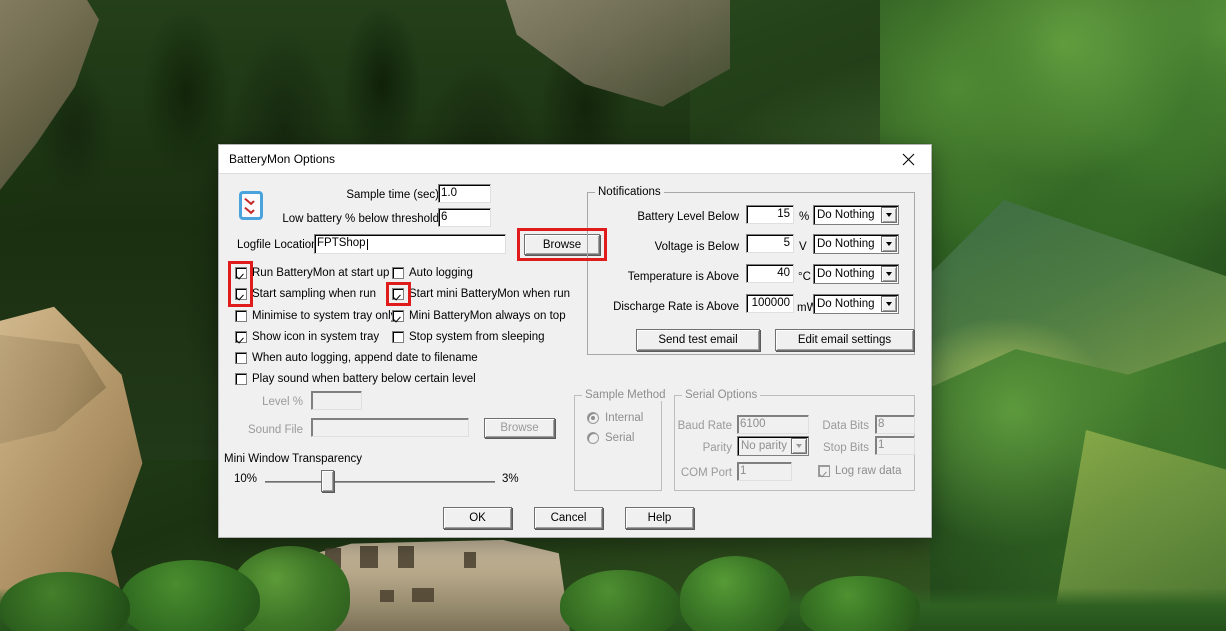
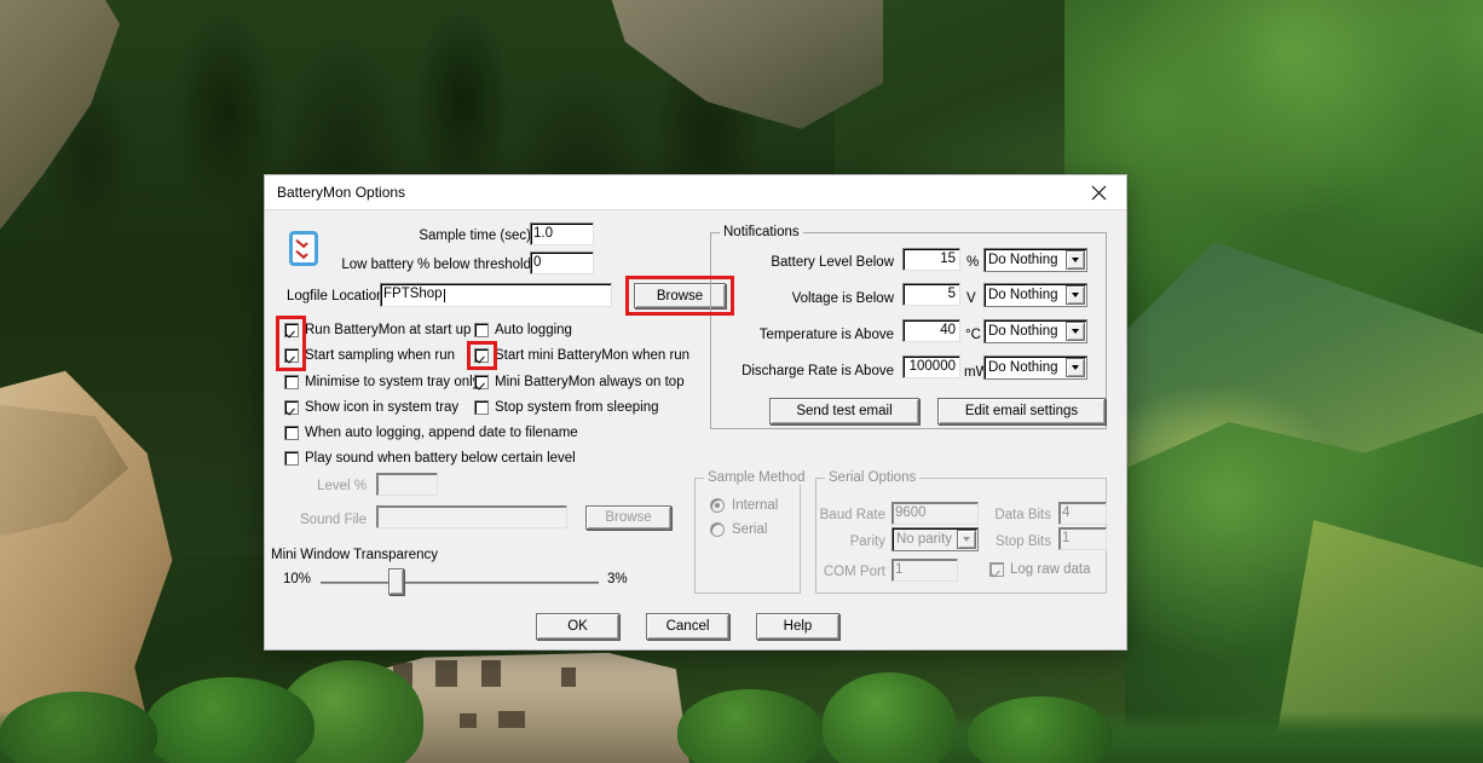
  BatteryMon Options
  Sample time (sec
  1.0
  Low battery % below threshold
- 6
+ 0
  Logfile Locatio
  FPTShop
  Browse
  Run BatteryMon at start up
  Start sampling when run
  Minimise to system tray onl
  Show icon in system tray
  When auto logging, append date to filename
  Play sound when battery below certain level
  Auto logging
  Start mini BatteryMon when run
  Mini BatteryMon always on top
  Stop system from sleeping
  Level %
  Sound File
  Browse
  Mini Window Transparency
  10%
  3%
  Notifications
  Battery Level Below
  15
  %
  Do Nothing
  Voltage is Below
  5
  V
  Do Nothing
  Temperature is Above
  40
  °C
  Do Nothing
  Discharge Rate is Above
  100000
  mW
  Do Nothing
  Send test email
  Edit email settings
  Sample Method
  Internal
  Serial
  Serial Options
  Baud Rate
- 6100
+ 9600
  Data Bits
- 8
+ 4
  Parity
  No parity
  Stop Bits
  1
  COM Port
  1
  Log raw data
  OK
  Cancel
  Help
